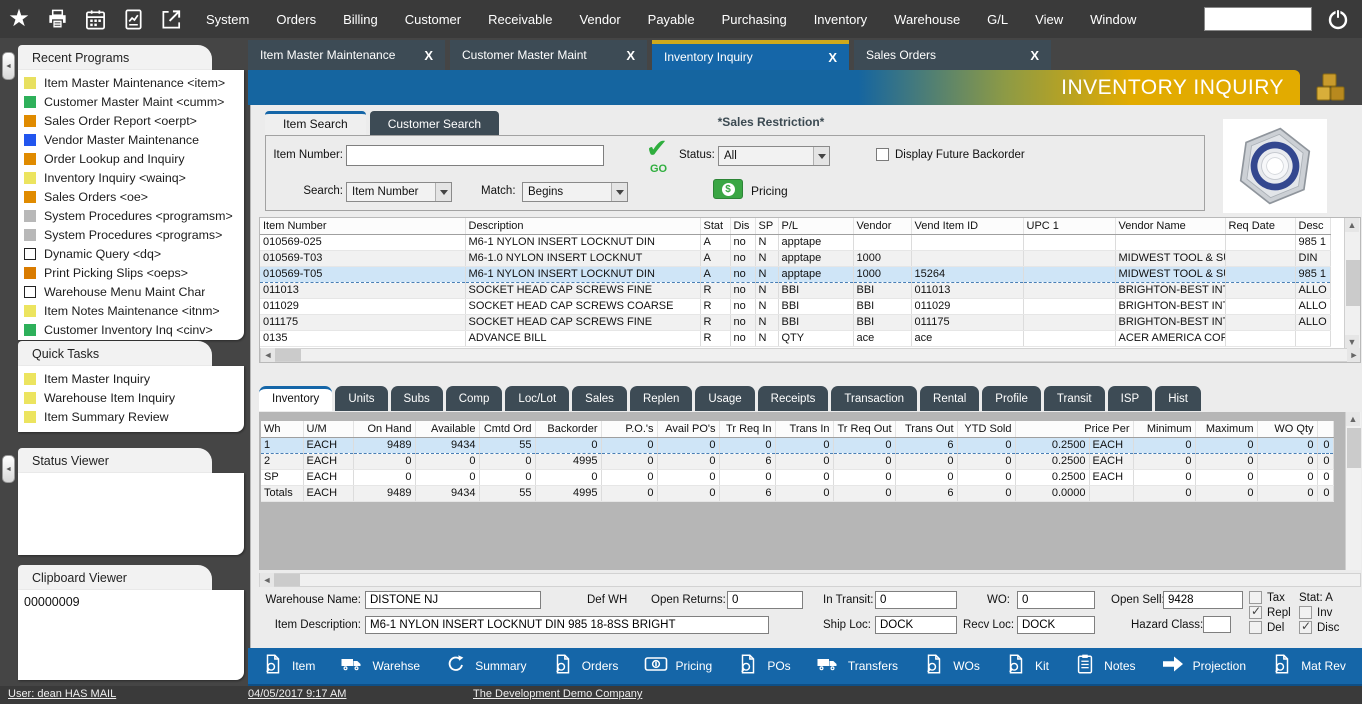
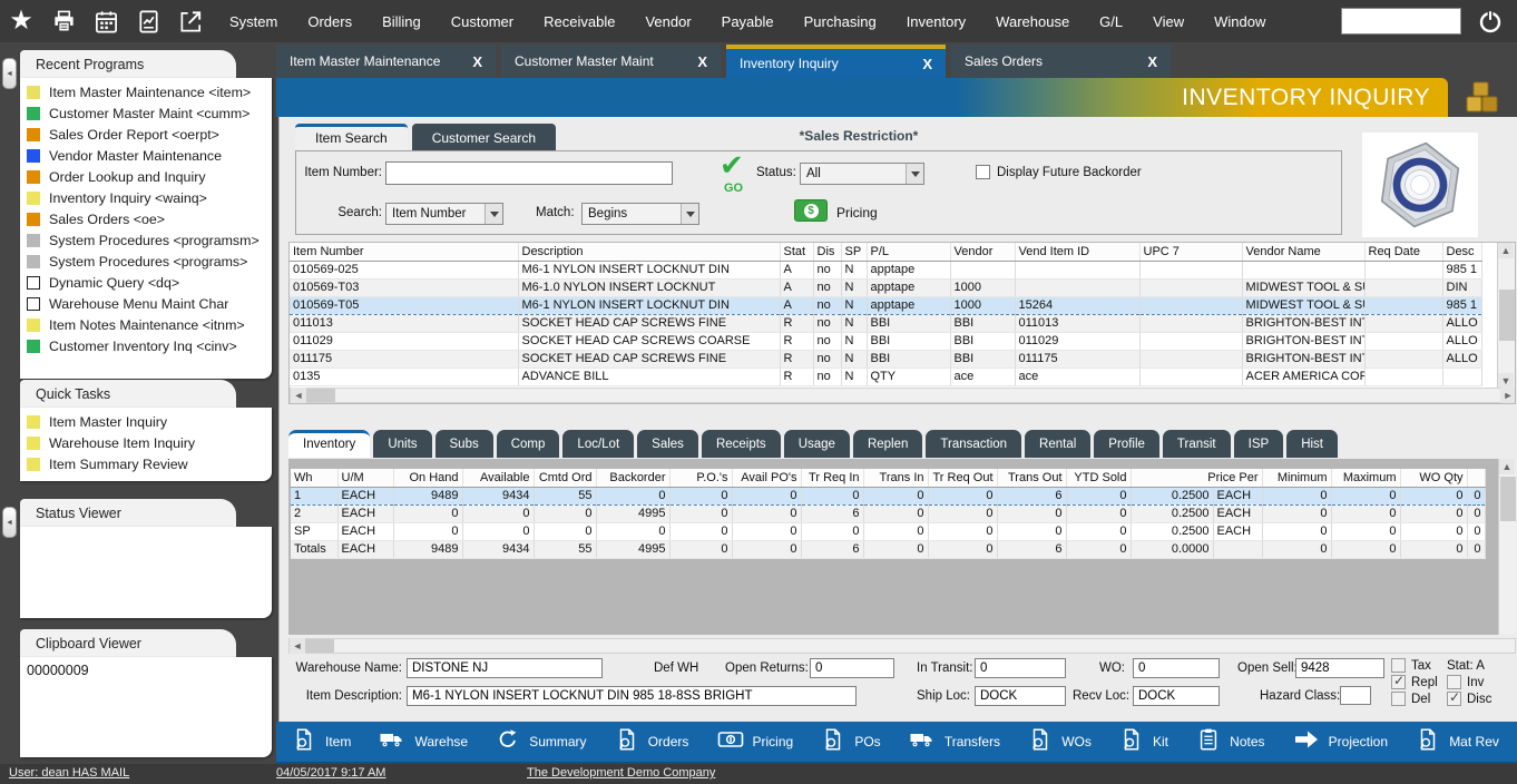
  ★
  System
  Orders
  Billing
  Customer
  Receivable
  Vendor
  Payable
  Purchasing
  Inventory
  Warehouse
  G/L
  View
  Window
  Recent Programs
  Item Master Maintenance <item>
  Customer Master Maint <cumm>
  Sales Order Report <oerpt>
  Vendor Master Maintenance
  Order Lookup and Inquiry
  Inventory Inquiry <wainq>
  Sales Orders <oe>
  System Procedures <programsm>
  System Procedures <programs>
  Dynamic Query <dq>
- Print Picking Slips <oeps>
  Warehouse Menu Maint Char
  Item Notes Maintenance <itnm>
  Customer Inventory Inq <cinv>
  Quick Tasks
  Item Master Inquiry
  Warehouse Item Inquiry
  Item Summary Review
  Status Viewer
  Clipboard Viewer
  00000009
  Item Master Maintenance
  X
  Customer Master Maint
  X
  Inventory Inquiry
  X
  Sales Orders
  X
  INVENTORY INQUIRY
  Item Search
  Customer Search
  *Sales Restriction*
  Item Number:
  ✔
  GO
  Status:
  All
  Display Future Backorder
  Search:
  Item Number
  Match:
  Begins
  $
  Pricing
- Item Number	Description	Stat	Dis	SP	P/L	Vendor	Vend Item ID	UPC 1	Vendor Name	Req Date	Desc
+ Item Number	Description	Stat	Dis	SP	P/L	Vendor	Vend Item ID	UPC 7	Vendor Name	Req Date	Desc
  010569-025	M6-1 NYLON INSERT LOCKNUT DIN	A	no	N	apptape						985 1
  010569-T03	M6-1.0 NYLON INSERT LOCKNUT	A	no	N	apptape	1000			MIDWEST TOOL & S		DIN
  010569-T05	M6-1 NYLON INSERT LOCKNUT DIN	A	no	N	apptape	1000	15264		MIDWEST TOOL & S		985 1
  011013	SOCKET HEAD CAP SCREWS FINE	R	no	N	BBI	BBI	011013		BRIGHTON-BEST IN		ALLO
  011029	SOCKET HEAD CAP SCREWS COARSE	R	no	N	BBI	BBI	011029		BRIGHTON-BEST IN		ALLO
  011175	SOCKET HEAD CAP SCREWS FINE	R	no	N	BBI	BBI	011175		BRIGHTON-BEST IN		ALLO
  0135	ADVANCE BILL	R	no	N	QTY	ace	ace		ACER AMERICA COR
  ▲
  ▼
  ◄
  ►
  Inventory
  Units
  Subs
  Comp
  Loc/Lot
  Sales
- Replen
+ Receipts
  Usage
- Receipts
+ Replen
  Transaction
  Rental
  Profile
  Transit
  ISP
  Hist
  Wh	U/M	On Hand	Available	Cmtd Ord	Backorder	P.O.'s	Avail PO's	Tr Req In	Trans In	Tr Req Out	Trans Out	YTD Sold	Price Per	Minimum	Maximum	WO Qty
  1	EACH	9489	9434	55	0	0	0	0	0	0	6	0	0.2500	EACH	0	0	0	0
  2	EACH	0	0	0	4995	0	0	6	0	0	0	0	0.2500	EACH	0	0	0	0
  SP	EACH	0	0	0	0	0	0	0	0	0	0	0	0.2500	EACH	0	0	0	0
  Totals	EACH	9489	9434	55	4995	0	0	6	0	0	6	0	0.0000		0	0	0	0
  ▲
  ◄
  Warehouse Name:
  DISTONE NJ
  Def WH
  Open Returns:
  0
  In Transit:
  0
  WO:
  0
  Open Sell
  9428
  Item Description:
  M6-1 NYLON INSERT LOCKNUT DIN 985 18-8SS BRIGHT
  Ship Loc:
  DOCK
  Recv Loc:
  DOCK
  Hazard Class:
  Tax
  ✓
  Repl
  Del
  Stat: A
  Inv
  ✓
  Disc
  Item
  Warehse
  Summary
  Orders
  Pricing
  POs
  Transfers
  WOs
  Kit
  Notes
  Projection
  Mat Rev
  User: dean HAS MAIL
  04/05/2017 9:17 AM
  The Development Demo Company
